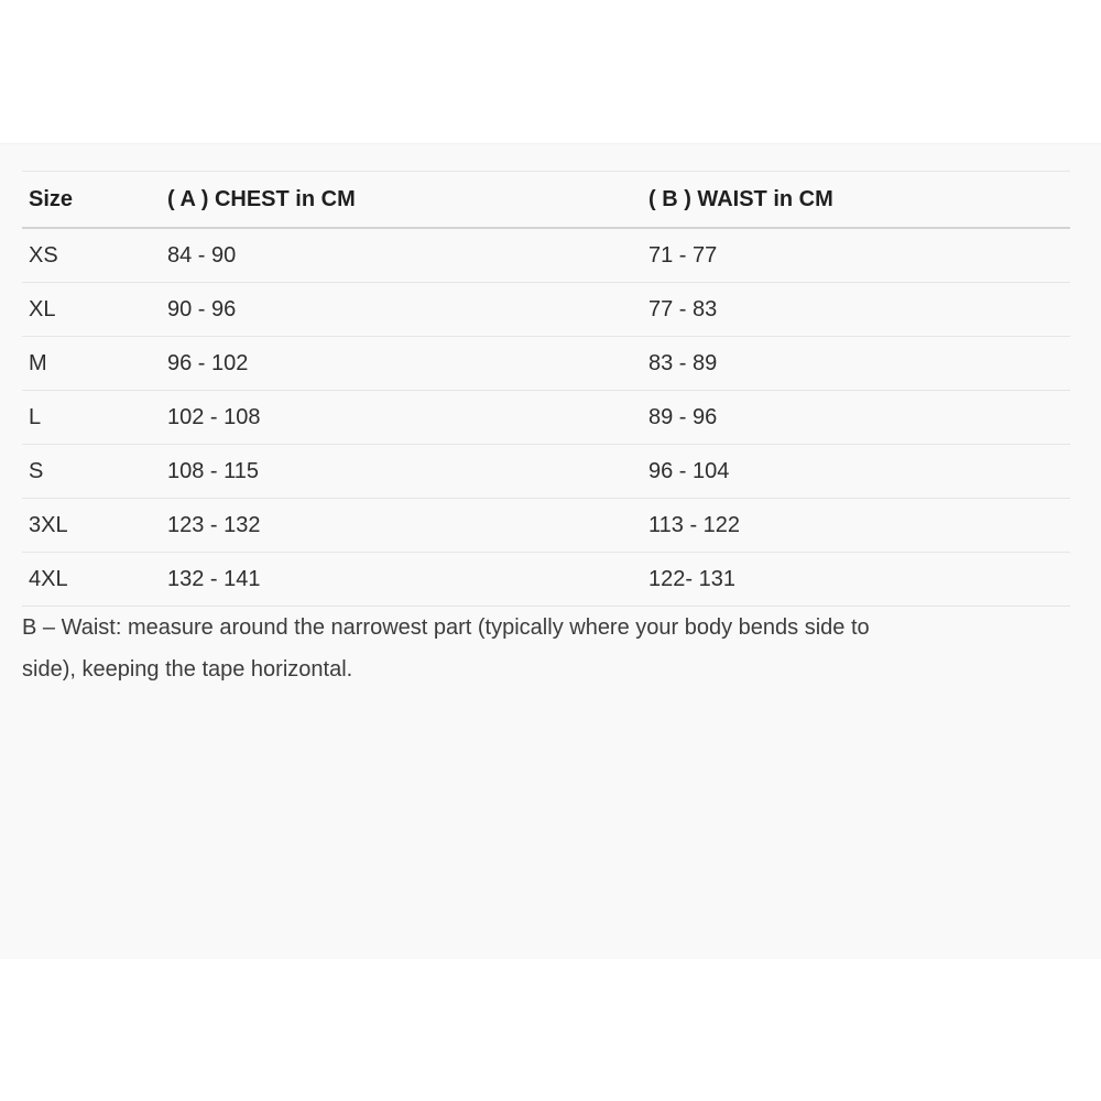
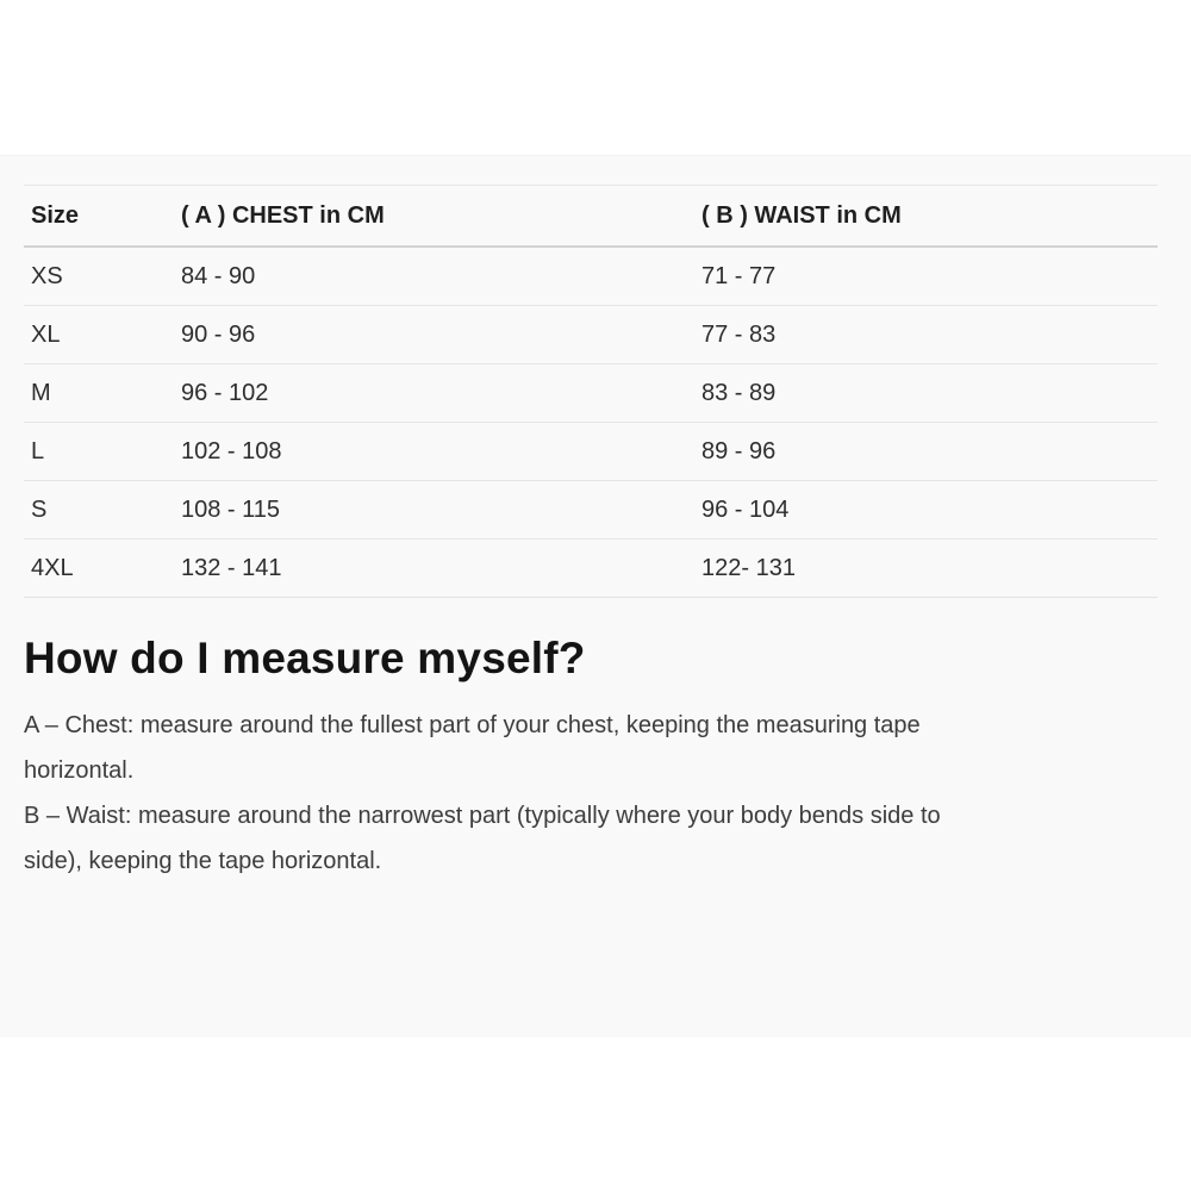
  Size	( A ) CHEST in CM	( B ) WAIST in CM
  XS	84 - 90	71 - 77
  XL	90 - 96	77 - 83
  M	96 - 102	83 - 89
  L	102 - 108	89 - 96
  S	108 - 115	96 - 104
- 3XL	123 - 132	113 - 122
  4XL	132 - 141	122- 131
+ How do I measure myself?
+ A – Chest: measure around the fullest part of your chest, keeping the measuring tape
+ horizontal.
  B – Waist: measure around the narrowest part (typically where your body bends side to
  side), keeping the tape horizontal.
